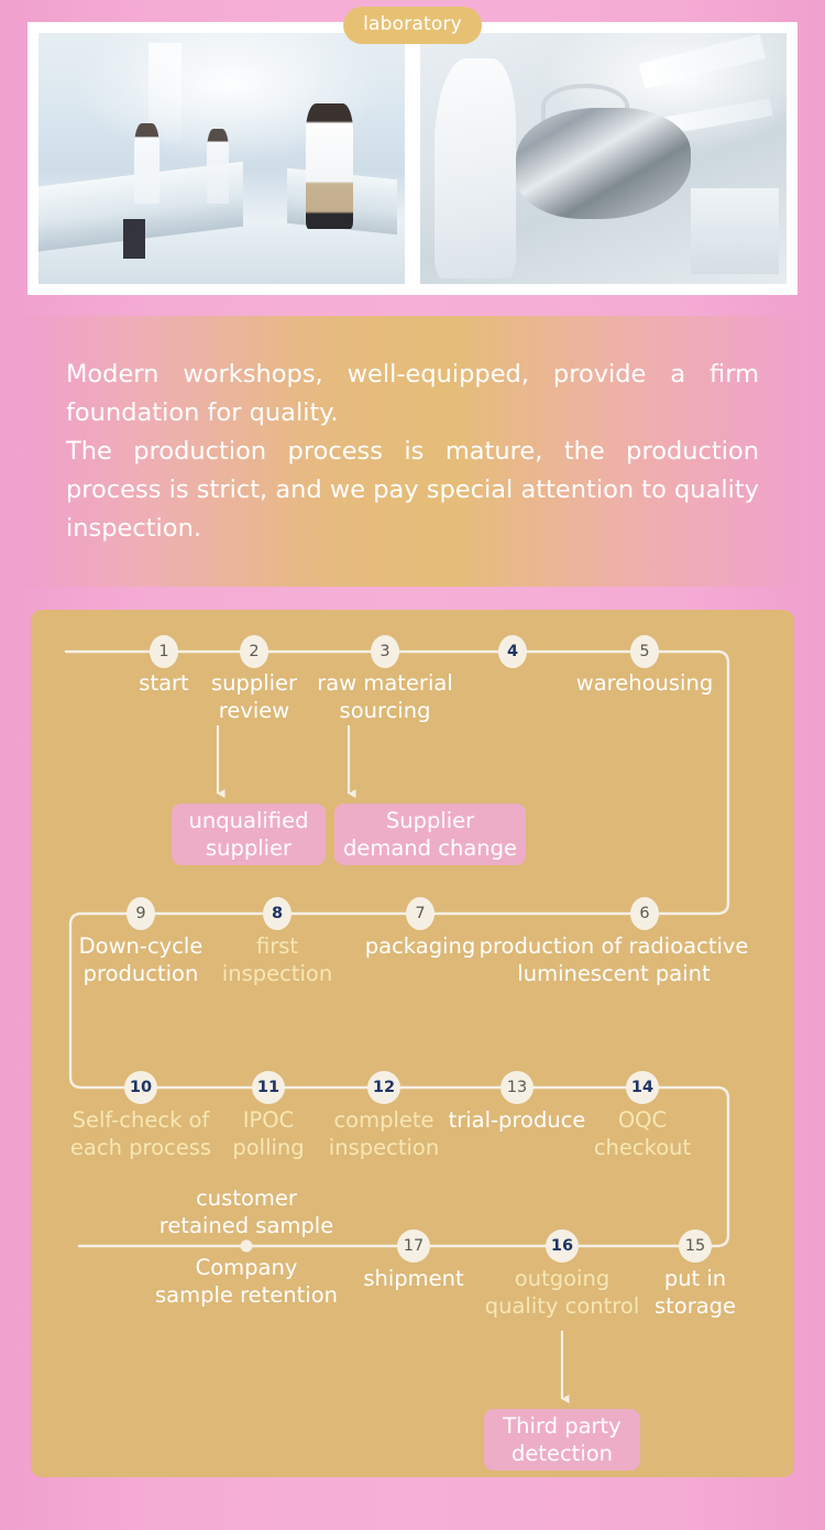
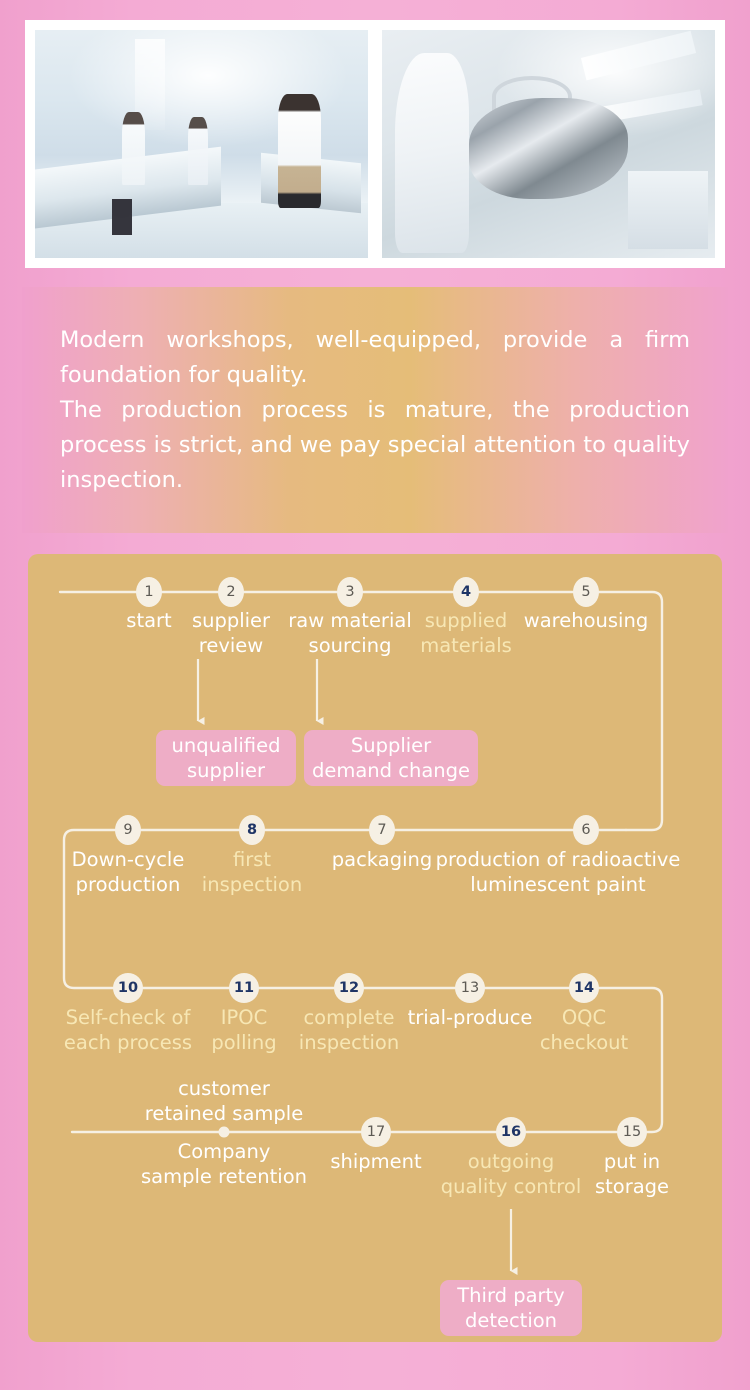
- laboratory
  Modern workshops, well-equipped, provide a firm foundation for quality.
  The production process is mature, the production process is strict, and we pay special attention to quality inspection.
  1
  start
  2
  supplier
  review
  3
  raw material
  sourcing
  4
+ supplied
+ materials
  5
  warehousing
  unqualified
  supplier
  Supplier
  demand change
  9
  Down-cycle
  production
  8
  first
  inspection
  7
  packaging
  6
  production of radioactive
  luminescent paint
  10
  Self-check of
  each process
  11
  IPOC
  polling
  12
  complete
  inspection
  13
  trial-produce
  14
  OQC
  checkout
  customer
  retained sample
  Company
  sample retention
  17
  shipment
  16
  outgoing
  quality control
  15
  put in
  storage
  Third party
  detection
